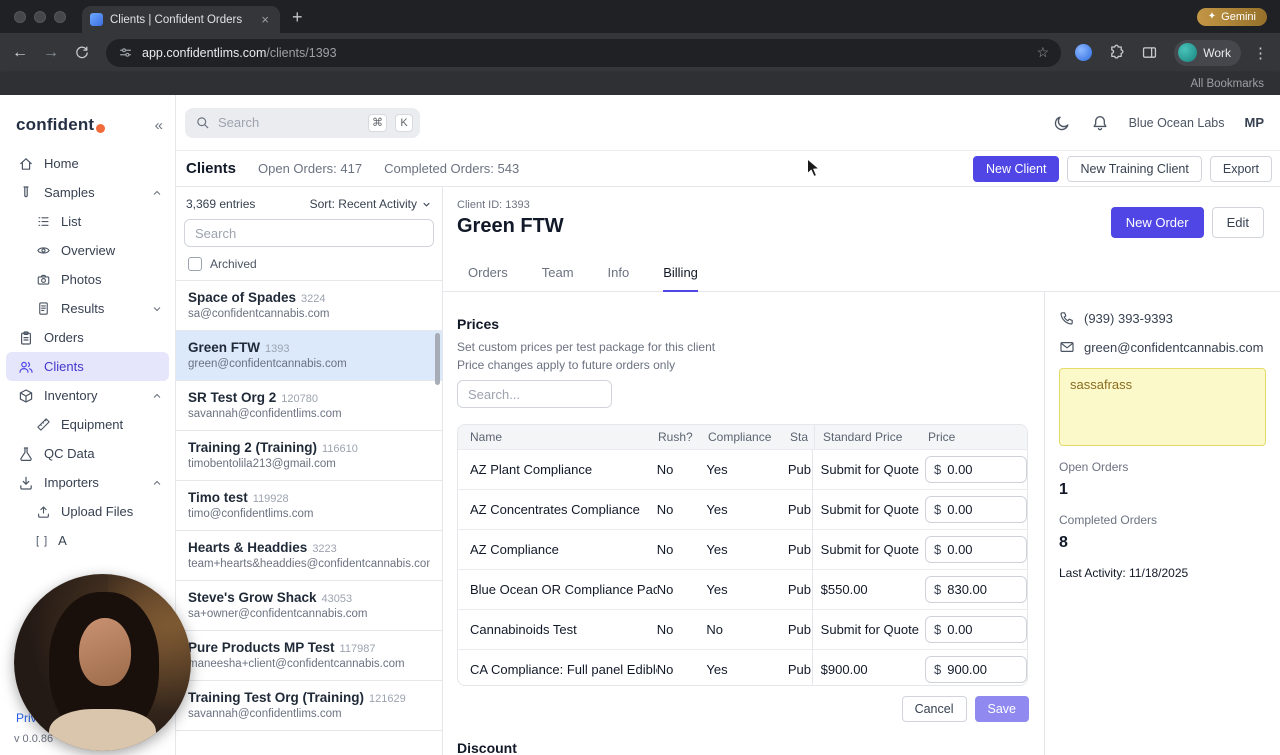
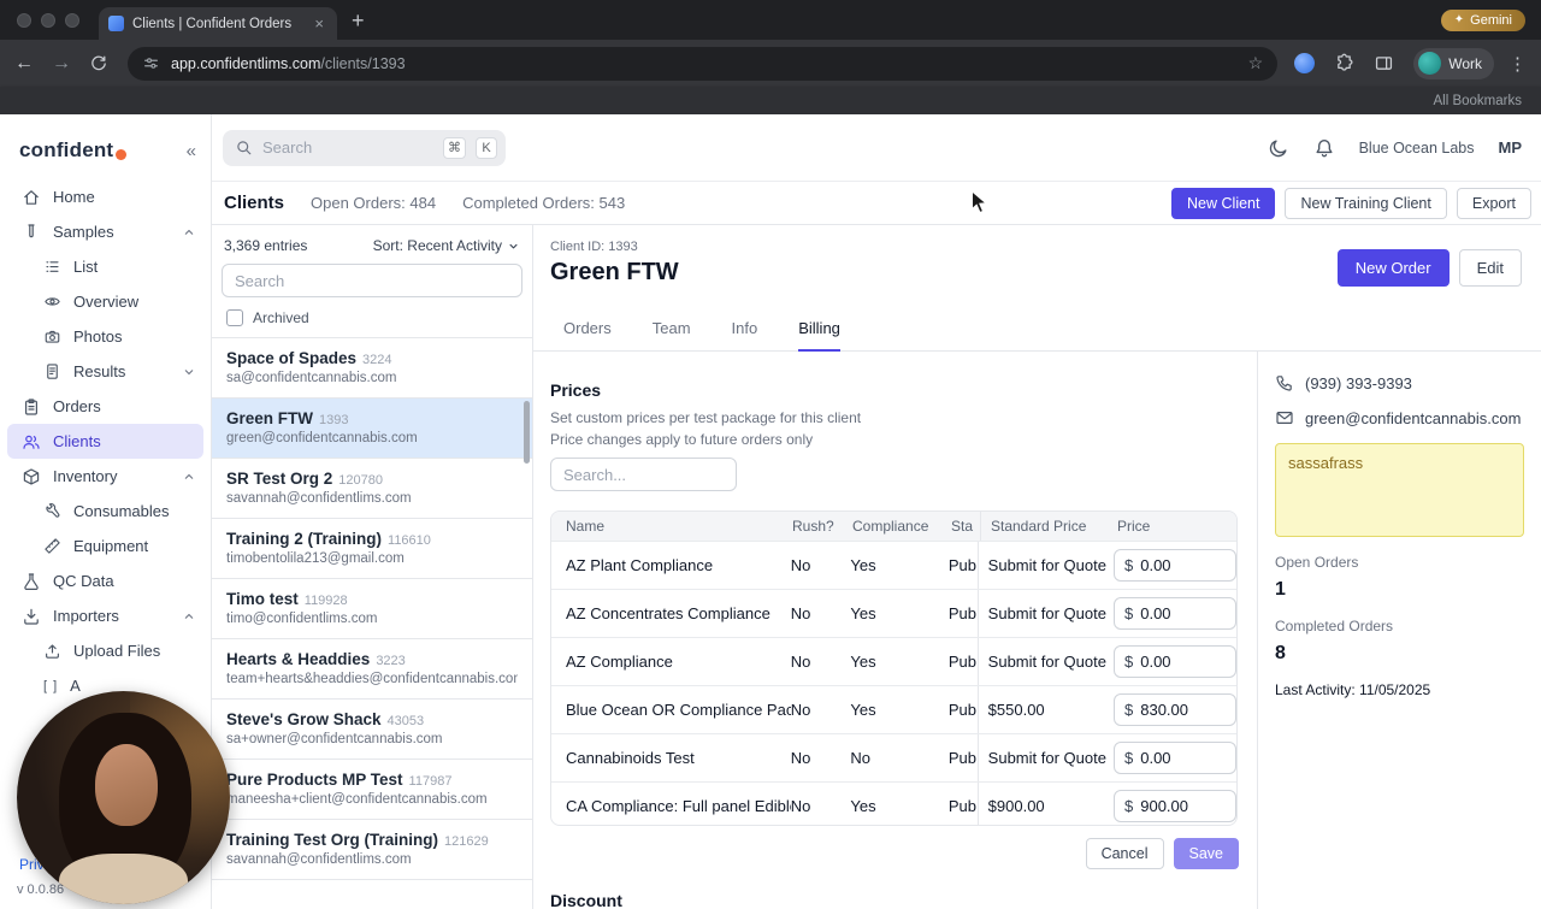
  Clients | Confident Orders
  ×
  +
  ✦
  Gemini
  ←
  →
  app.confidentlims.com
  /clients/1393
  ☆
  Work
  ⋮
  All Bookmarks
  confident
  «
  Home
  Samples
  List
  Overview
  Photos
  Results
  Orders
  Clients
  Inventory
+ Consumables
  Equipment
  QC Data
  Importers
  Upload Files
  [ ]
  A
  Pri
  v 0.0.8
  Search
  ⌘
  K
  Blue Ocean Labs
  MP
  Clients
- Open Orders: 417
+ Open Orders: 484
  Completed Orders: 543
  New Client
  New Training Client
  Export
  3,369 entries
  Sort: Recent Activity
  Search
  Archived
  Space of Spades 3224
  sa@confidentcannabis.com
  Green FTW 1393
  green@confidentcannabis.com
  SR Test Org 2 120780
  savannah@confidentlims.com
  Training 2 (Training) 116610
  timobentolila213@gmail.com
  Timo test 119928
  timo@confidentlims.com
  Hearts & Headdies 3223
  team+hearts&headdies@confidentcannabis.co
  Steve's Grow Shack 43053
  a+owner@confidentcannabis.com
  Pure Products MP Test 117987
  maneesha+client@confidentcannabis.com
  Training Test Org (Training) 121629
  avannah@confidentlims.com
  Client ID: 1393
  Green FTW
  New Order
  Edit
  Orders
  Team
  Info
  Billing
  Prices
  Set custom prices per test package for this client
  Price changes apply to future orders only
  Search...
  Name
  Rush?
  Compliance
  Sta
  Standard Price
  Price
  AZ Plant Compliance
  No
  Yes
  Pub
  Submit for Quote
  $
  0.00
  AZ Concentrates Compliance
  No
  Yes
  Pub
  Submit for Quote
  $
  0.00
  AZ Compliance
  No
  Yes
  Pub
  Submit for Quote
  $
  0.00
  Blue Ocean OR Compliance Pac
  No
  Yes
  Pub
  $550.00
  $
  830.00
  Cannabinoids Test
  No
  No
  Pub
  Submit for Quote
  $
  0.00
  CA Compliance: Full panel Edibl
  No
  Yes
  Pub
  $900.00
  $
  900.00
  Cancel
  Save
  Discount
  (939) 393-9393
  green@confidentcannabis.com
  sassafrass
  Open Orders
  1
  Completed Orders
  8
- Last Activity: 11/18/2025
+ Last Activity: 11/05/2025
